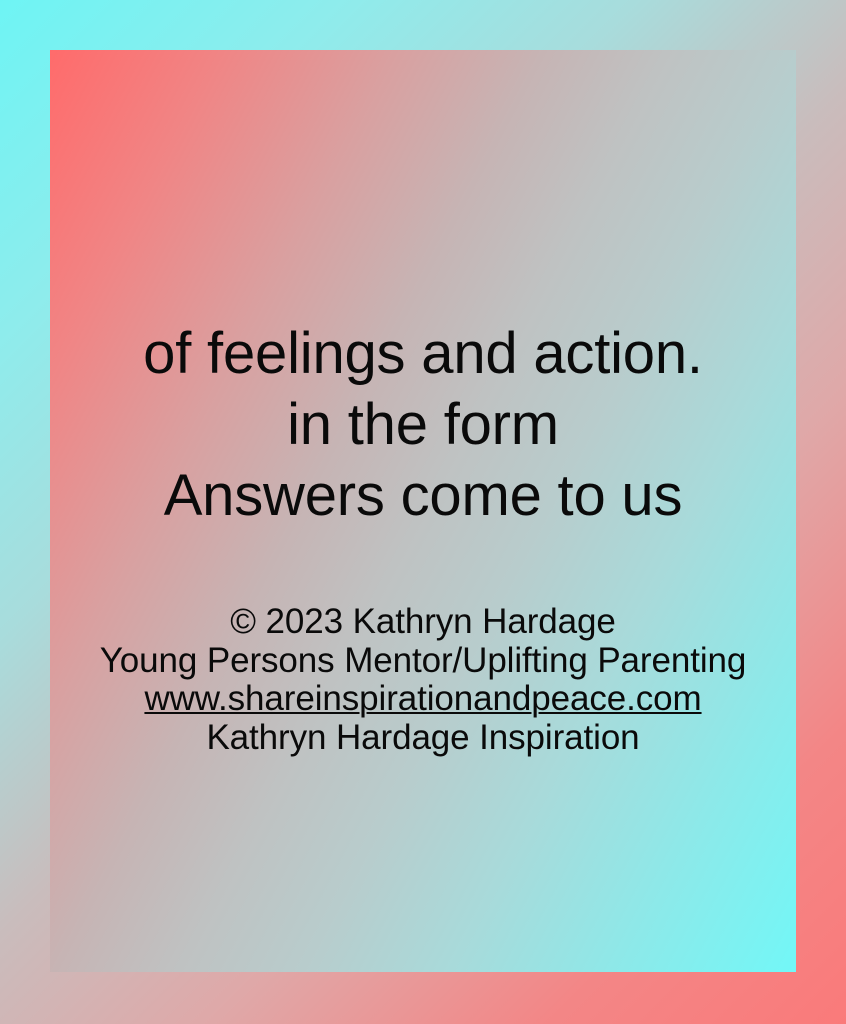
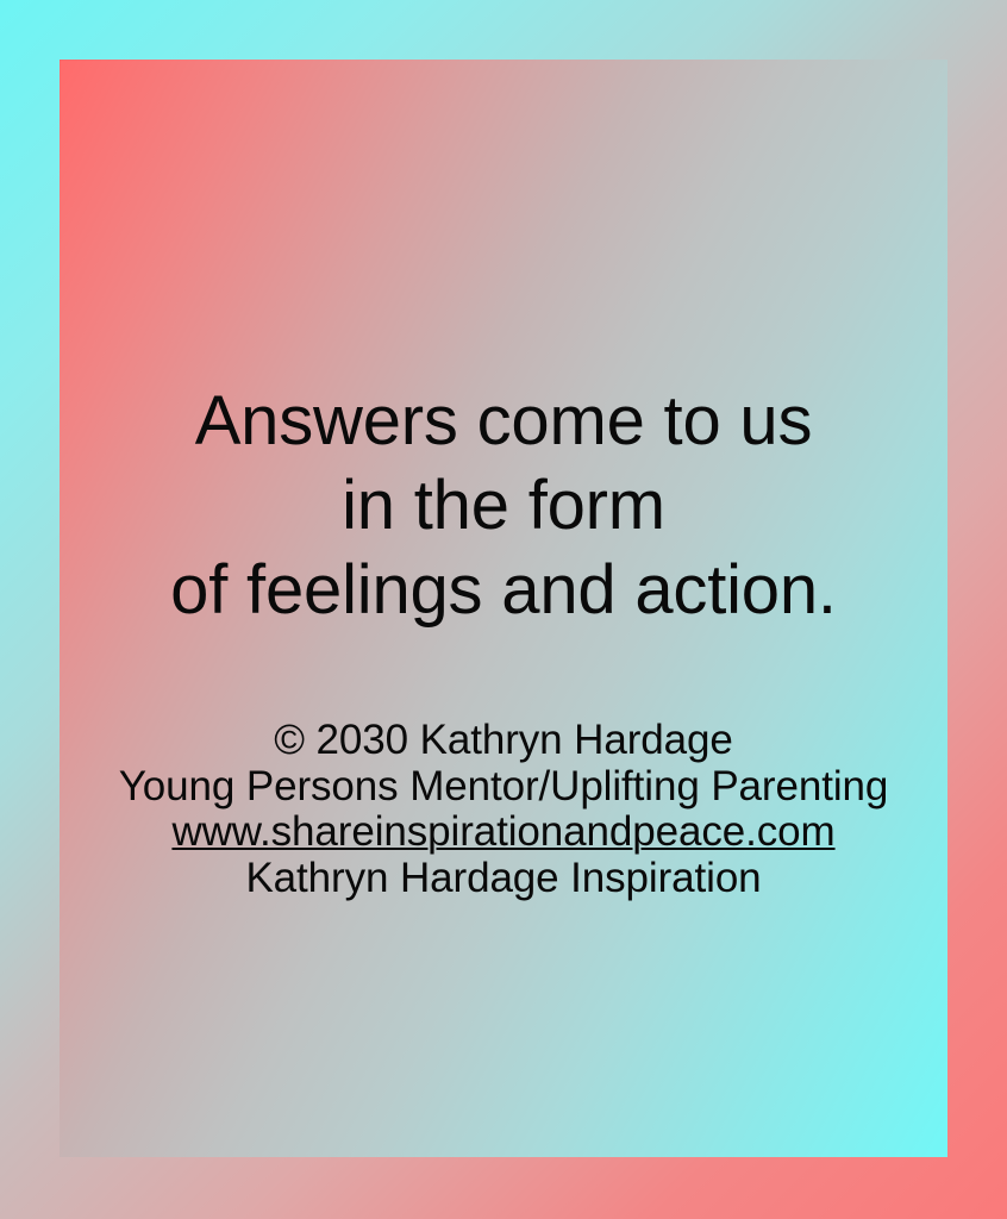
- of feelings and action.
+ Answers come to us
  in the form
- Answers come to us
+ of feelings and action.
- © 2023 Kathryn Hardage
+ © 2030 Kathryn Hardage
  Young Persons Mentor/Uplifting Parenting
  www.shareinspirationandpeace.com
  Kathryn Hardage Inspiration
